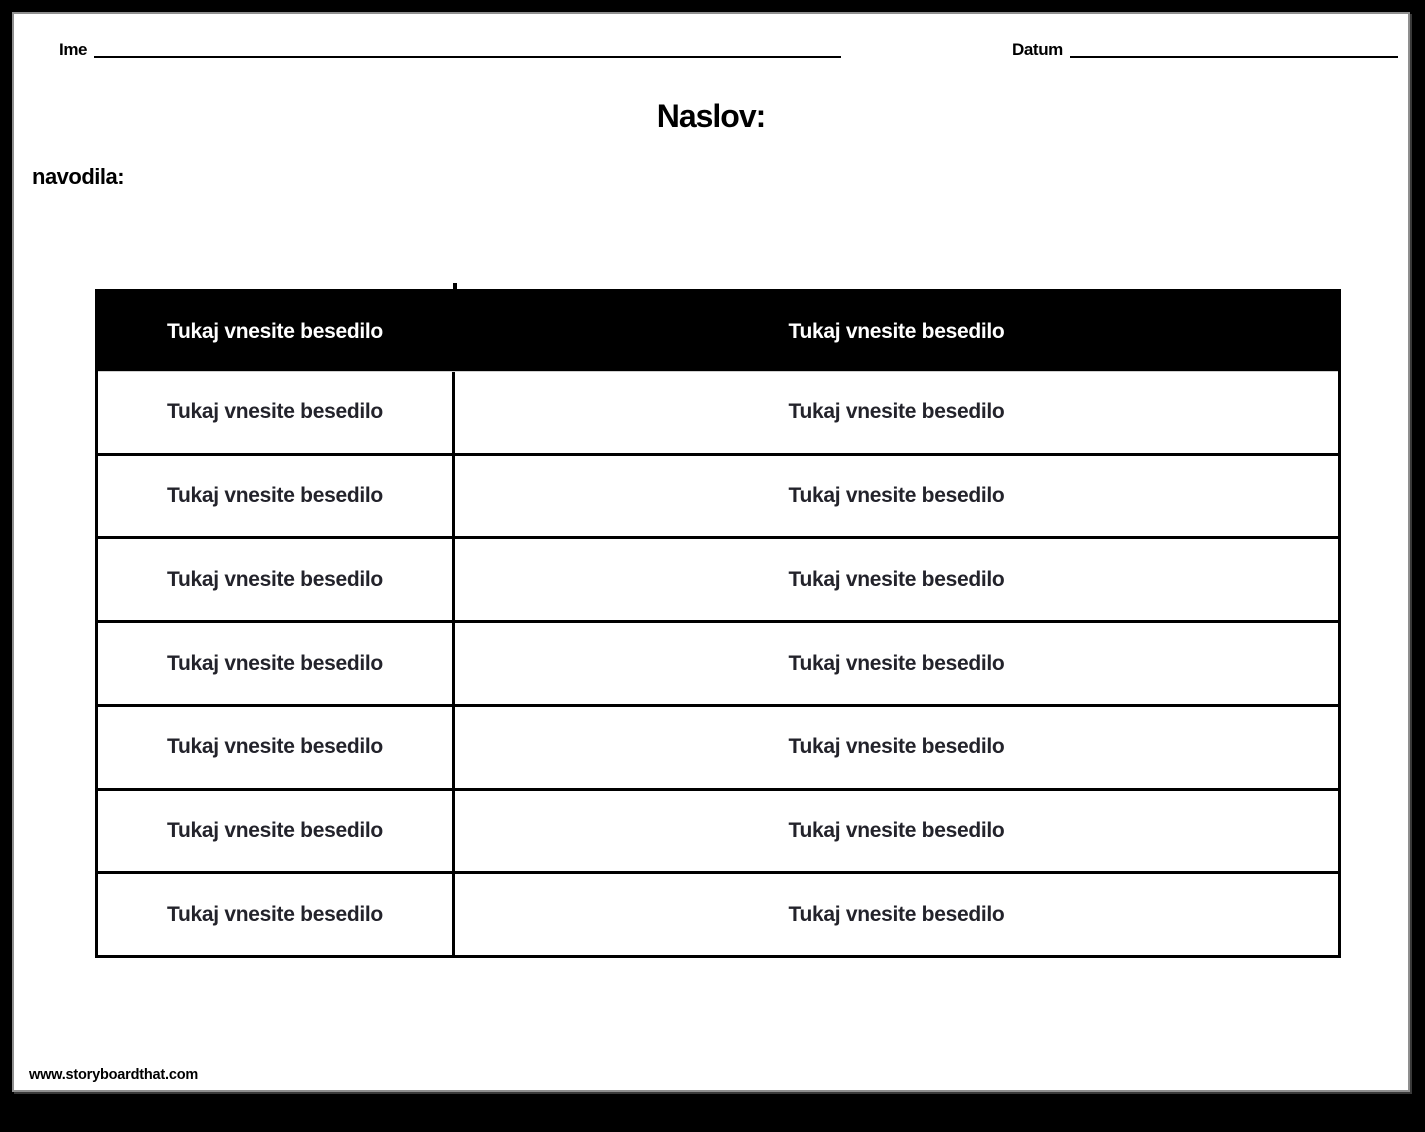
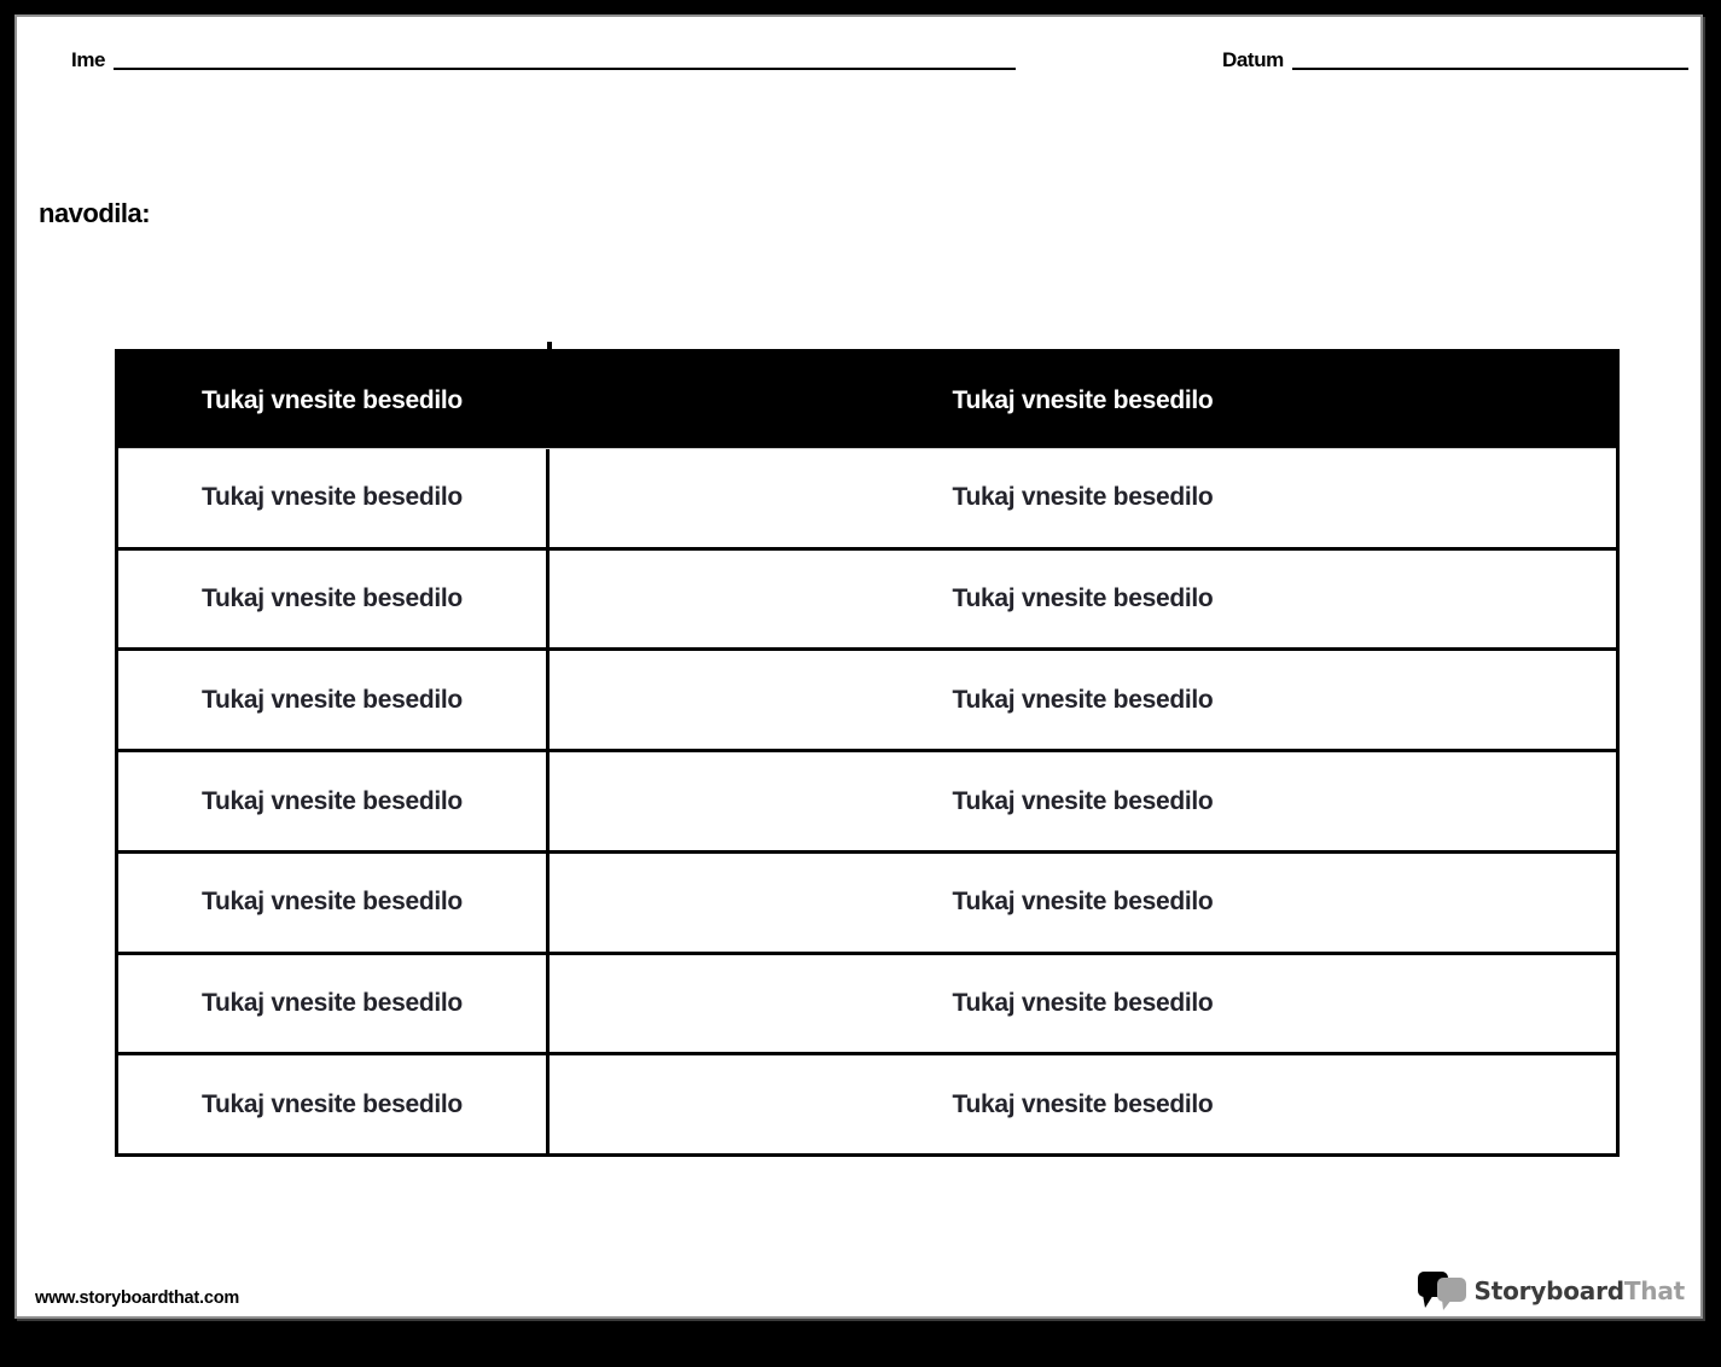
  Ime
  Datum
- Naslov:
  navodila:
  Tukaj vnesite besedilo
  Tukaj vnesite besedilo
  Tukaj vnesite besedilo
  Tukaj vnesite besedilo
  Tukaj vnesite besedilo
  Tukaj vnesite besedilo
  Tukaj vnesite besedilo
  Tukaj vnesite besedilo
  Tukaj vnesite besedilo
  Tukaj vnesite besedilo
  Tukaj vnesite besedilo
  Tukaj vnesite besedilo
  Tukaj vnesite besedilo
  Tukaj vnesite besedilo
  Tukaj vnesite besedilo
  Tukaj vnesite besedilo
  www.storyboardthat.com
+ StoryboardThat
